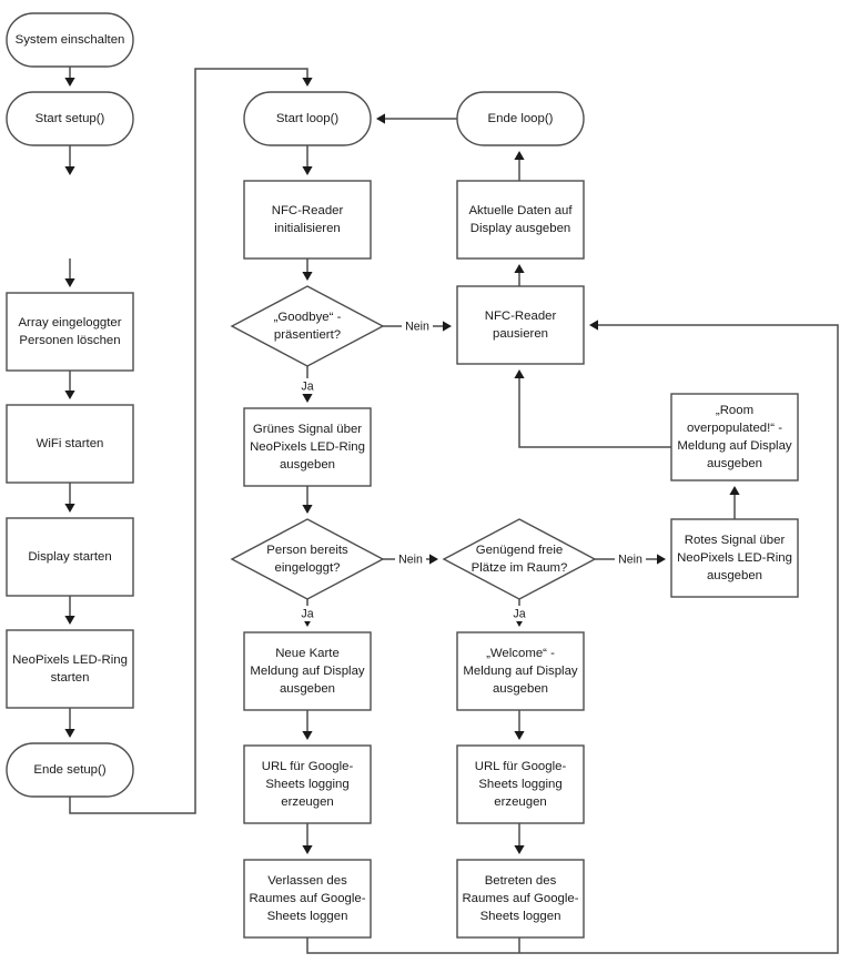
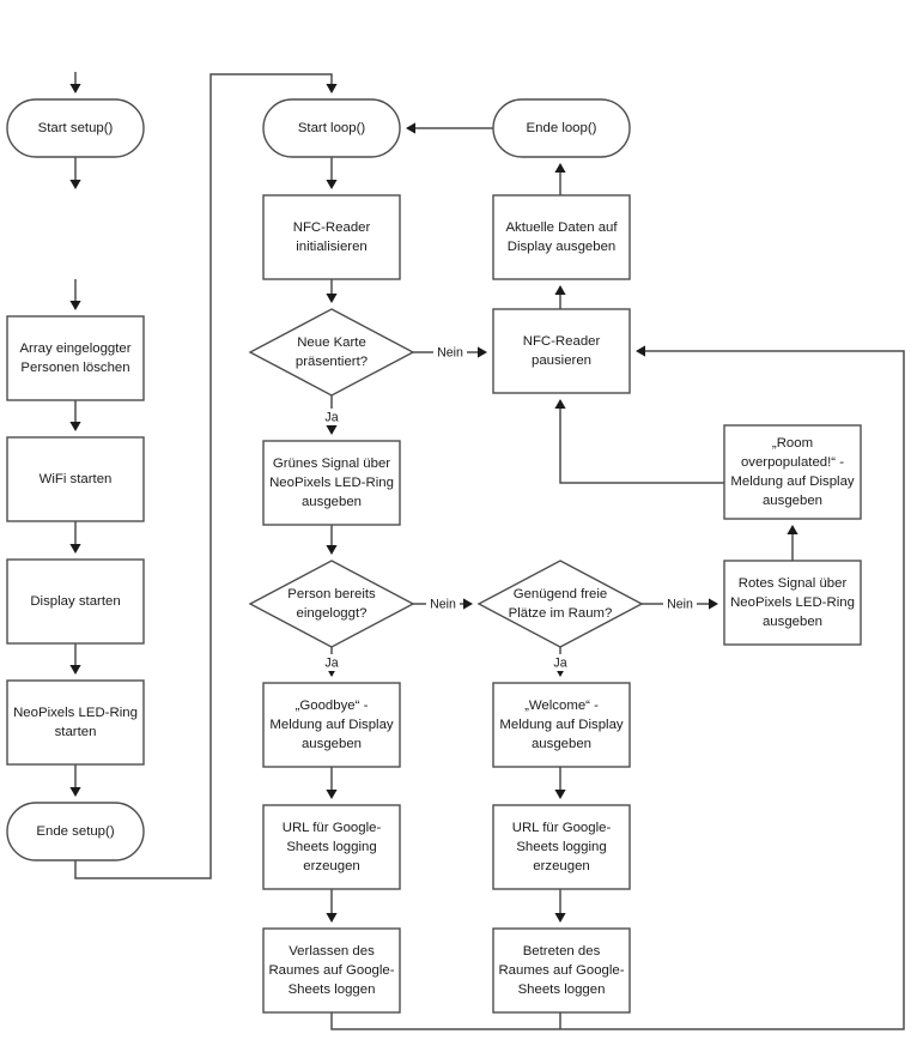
  Nein
  Ja
  Nein
  Ja
  Nein
  Ja
- System einschalten
  Start setup()
  Array eingeloggter
  Personen löschen
  WiFi starten
  Display starten
  NeoPixels LED-Ring
  starten
  Ende setup()
  Start loop()
  NFC-Reader
  initialisieren
- „Goodbye“ -
+ Neue Karte
  präsentiert?
  Grünes Signal über
  NeoPixels LED-Ring
  ausgeben
  Person bereits
  eingeloggt?
- Neue Karte
+ „Goodbye“ -
  Meldung auf Display
  ausgeben
  URL für Google-
  Sheets logging
  erzeugen
  Verlassen des
  Raumes auf Google-
  Sheets loggen
  Ende loop()
  Aktuelle Daten auf
  Display ausgeben
  NFC-Reader
  pausieren
  Genügend freie
  Plätze im Raum?
  „Welcome“ -
  Meldung auf Display
  ausgeben
  URL für Google-
  Sheets logging
  erzeugen
  Betreten des
  Raumes auf Google-
  Sheets loggen
  „Room
  overpopulated!“ -
  Meldung auf Display
  ausgeben
  Rotes Signal über
  NeoPixels LED-Ring
  ausgeben
